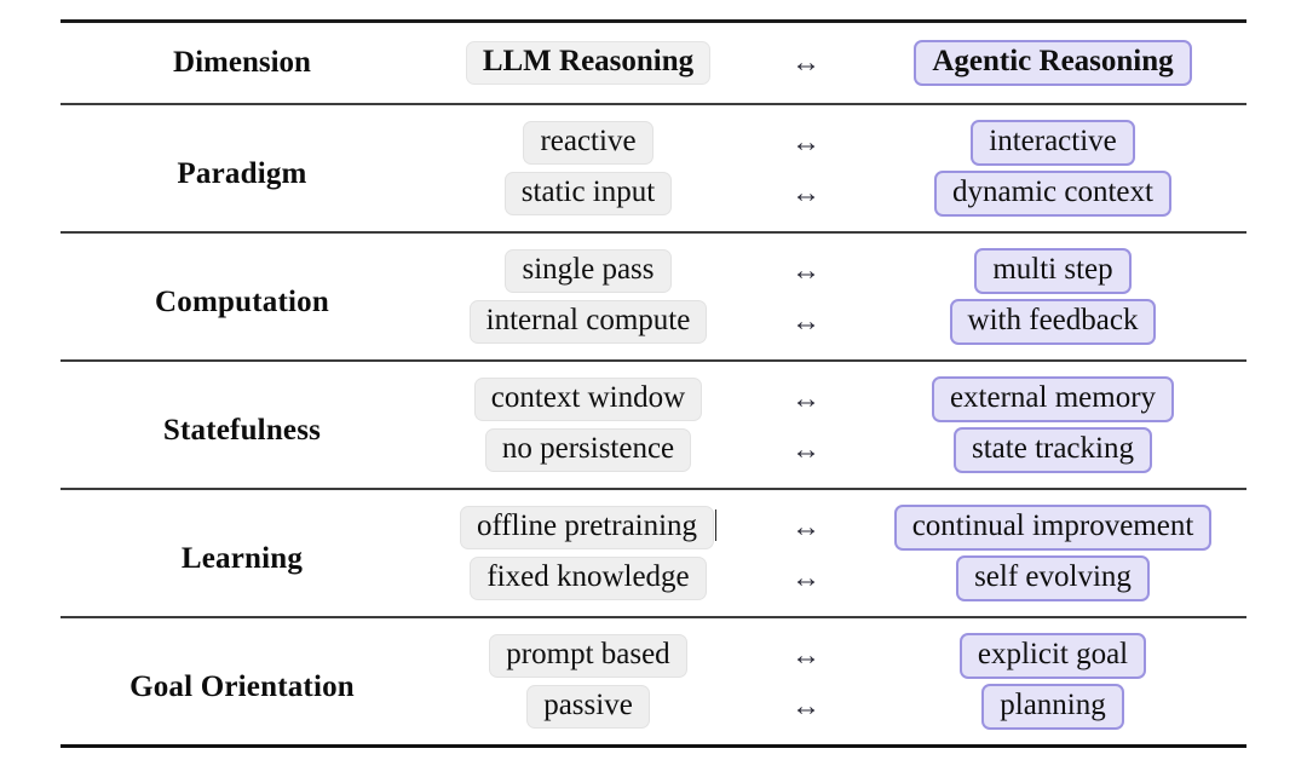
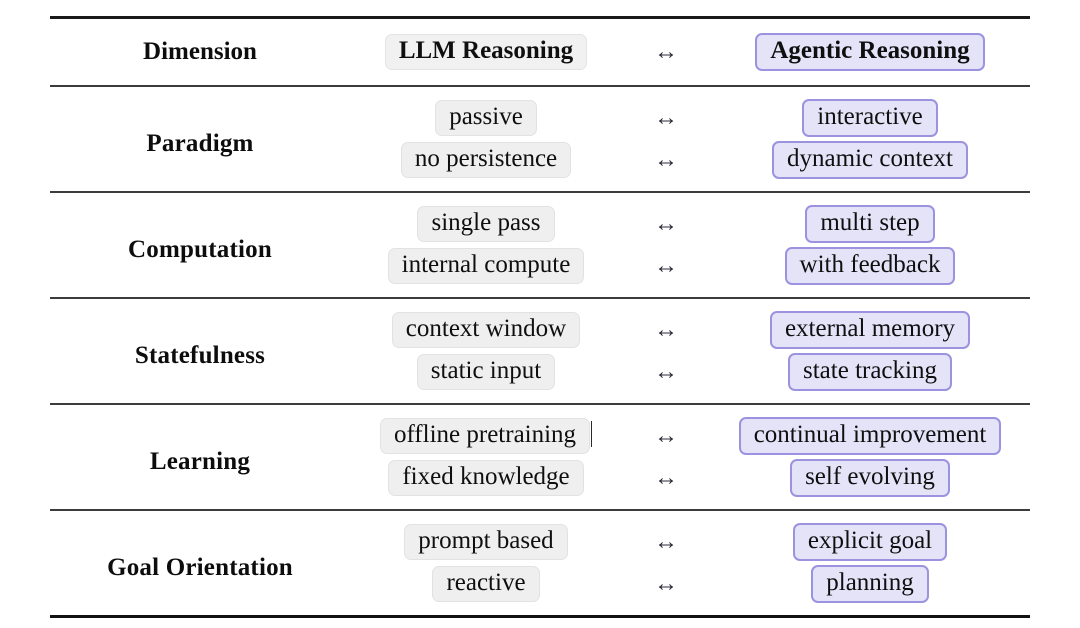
  Dimension	LLM Reasoning	↔	Agentic Reasoning
- Paradigm	reactive	↔	interactive
+ Paradigm	passive	↔	interactive
- static input	↔	dynamic context
+ no persistence	↔	dynamic context
  Computation	single pass	↔	multi step
  internal compute	↔	with feedback
  Statefulness	context window	↔	external memory
- no persistence	↔	state tracking
+ static input	↔	state tracking
  Learning	offline pretraining	↔	continual improvement
  fixed knowledge	↔	self evolving
  Goal Orientation	prompt based	↔	explicit goal
- passive	↔	planning
+ reactive	↔	planning
